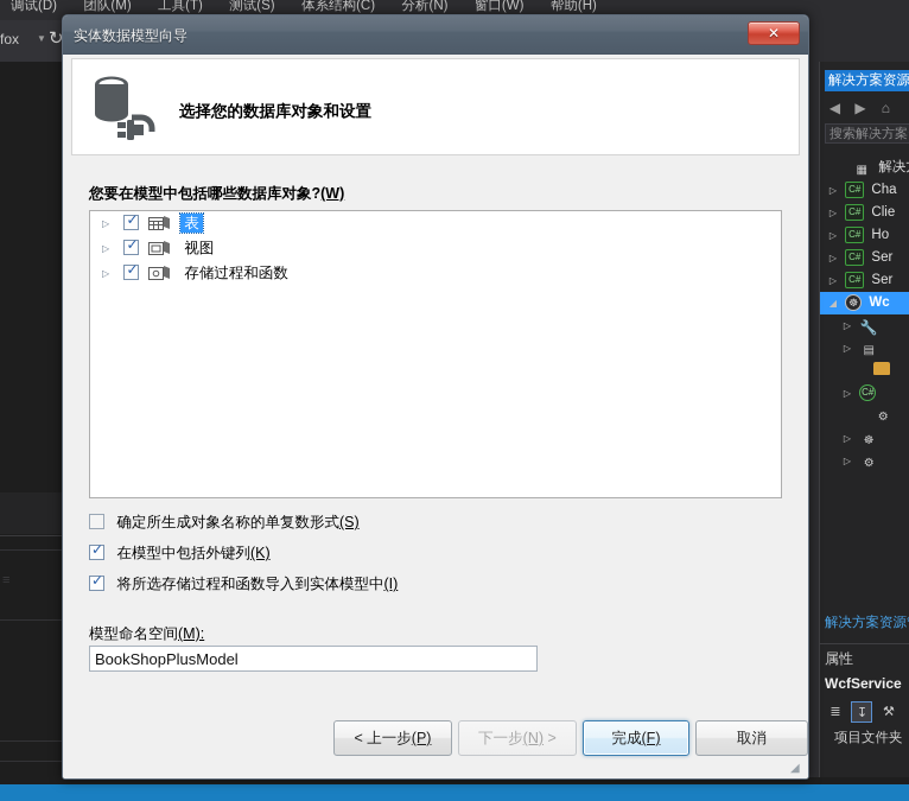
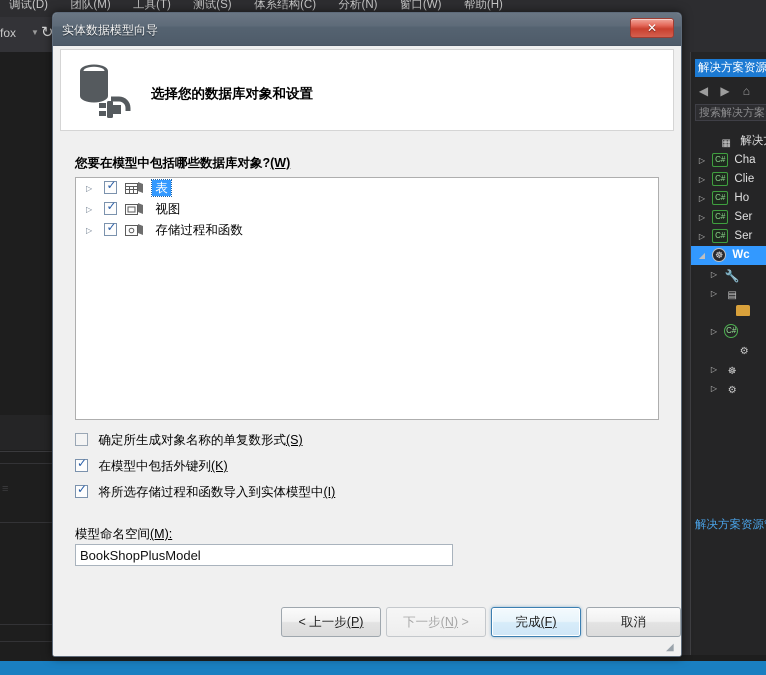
  调试(D) 团队(M) 工具(T) 测试(S) 体系结构(C) 分析(N) 窗口(W) 帮助(H)
  fox
  ▼
  ↻
  ≡
  ◀ ▶ ⌂
  ▷ C# Cha
  ▷ C# Clie
  ▷ C# Ho
  ▷ C# Ser
  ▷ C# Ser
  ◢ ☸ Wc
  ▷ 🔧
  ▷ ▤
  ▷ C#
  ⚙
  ▷ ☸
  ▷ ⚙
- 属性
- WcfService
- ≣ ↧ ⚒
- 项目文件夹
  实体数据模型向导
  ✕
  选择您的数据库对象和设置
  您要在模型中包括哪些数据库对象?(W)
  ▷
  ✓
  表
  ▷
  ✓
  视图
  ▷
  ✓
  存储过程和函数
  确定所生成对象名称的单复数形式(S)
  ✓
  在模型中包括外键列(K)
  ✓
  将所选存储过程和函数导入到实体模型中(I)
  模型命名空间(M):
  BookShopPlusModel
  < 上一步(P)
  下一步(N) >
  完成(F)
  取消
  ◢
